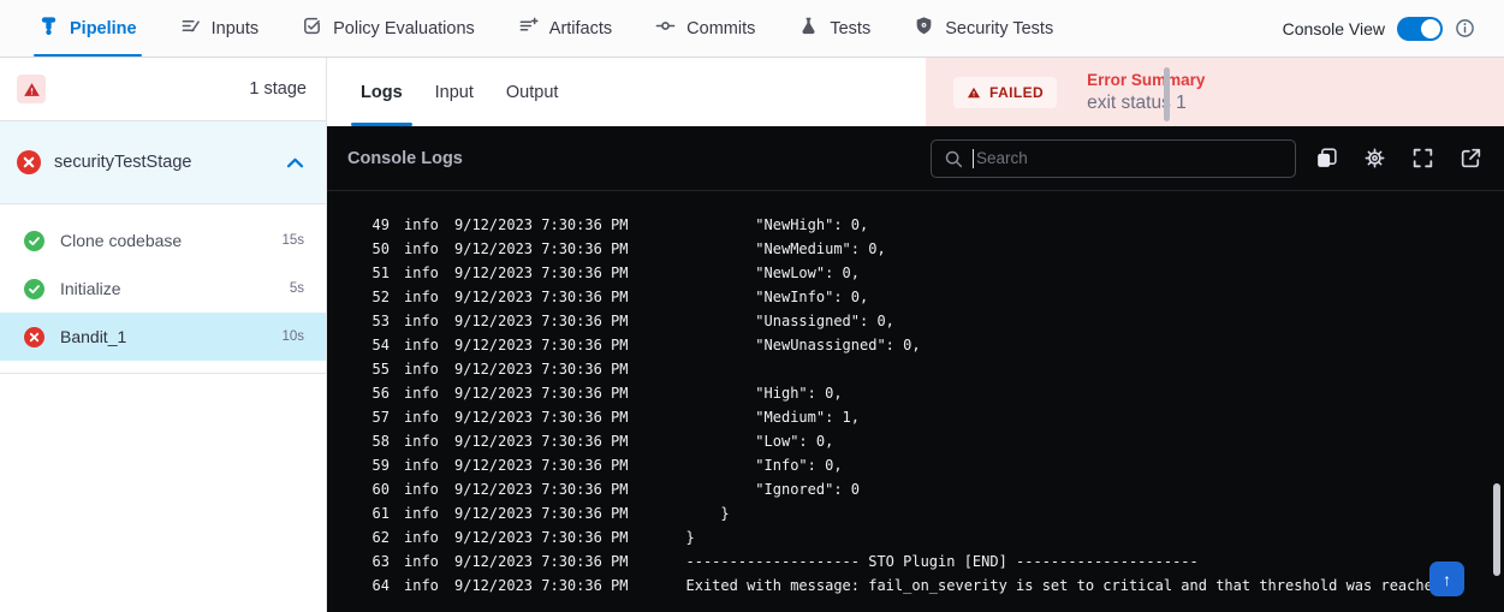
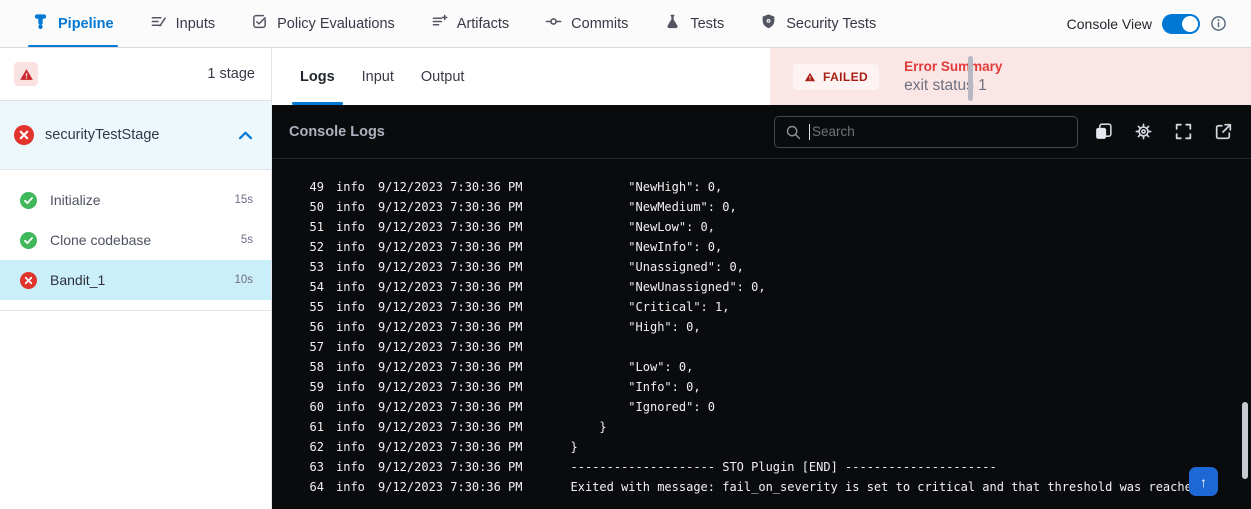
  Pipeline
  Inputs
  Policy Evaluations
  Artifacts
  Commits
  Tests
  Security Tests
  Console View
  1 stage
  securityTestStage
- Clone codebase
+ Initialize
  15s
- Initialize
+ Clone codebase
  5s
  Bandit_1
  10s
  Logs
  Input
  Output
  FAILED
  Error Summary
  exit statu 1
  Console Logs
  Search
  49
  info
  9/12/2023 7:30:36 PM
  "NewHigh": 0,
  50
  info
  9/12/2023 7:30:36 PM
  "NewMedium": 0,
  51
  info
  9/12/2023 7:30:36 PM
  "NewLow": 0,
  52
  info
  9/12/2023 7:30:36 PM
  "NewInfo": 0,
  53
  info
  9/12/2023 7:30:36 PM
  "Unassigned": 0,
  54
  info
  9/12/2023 7:30:36 PM
  "NewUnassigned": 0,
  55
  info
  9/12/2023 7:30:36 PM
+ "Critical": 1,
  56
  info
  9/12/2023 7:30:36 PM
  "High": 0,
  57
  info
  9/12/2023 7:30:36 PM
- "Medium": 1,
  58
  info
  9/12/2023 7:30:36 PM
  "Low": 0,
  59
  info
  9/12/2023 7:30:36 PM
  "Info": 0,
  60
  info
  9/12/2023 7:30:36 PM
  "Ignored": 0
  61
  info
  9/12/2023 7:30:36 PM
  }
  62
  info
  9/12/2023 7:30:36 PM
  }
  63
  info
  9/12/2023 7:30:36 PM
  -------------------- STO Plugin [END] ---------------------
  64
  info
  9/12/2023 7:30:36 PM
  Exited with message: fail_on_severity is set to critical and that threshold was reach
  ↑
